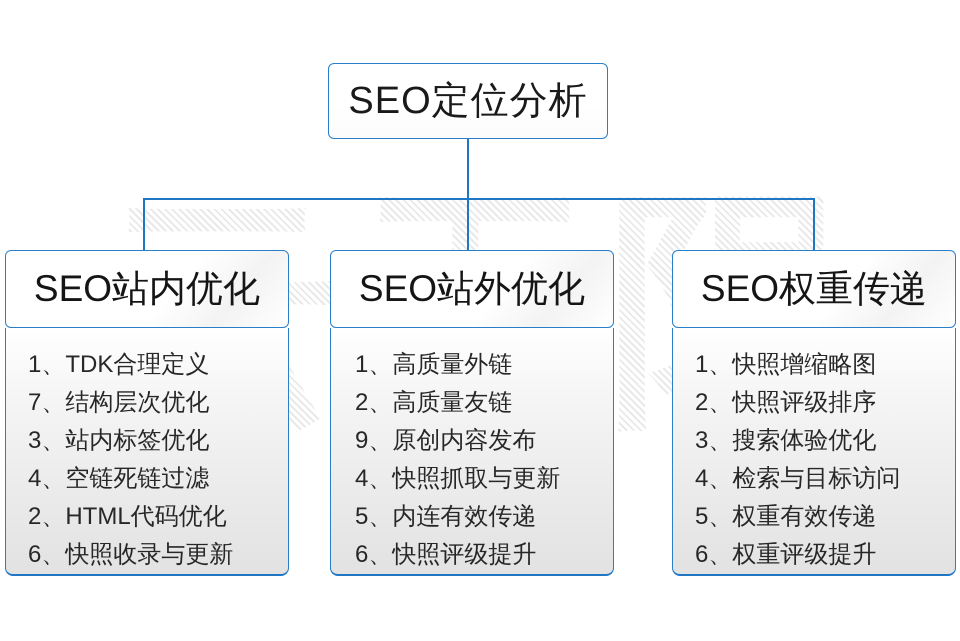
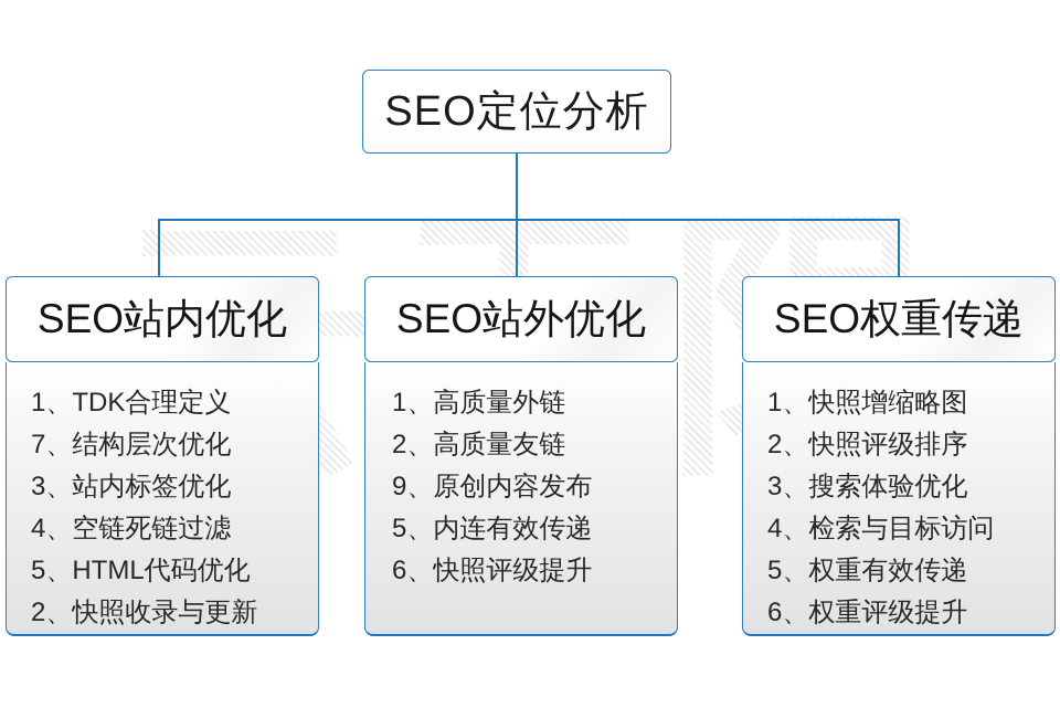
  SEO定位分析
  SEO站内优化
  1、TDK合理定义
  7、结构层次优化
  3、站内标签优化
  4、空链死链过滤
- 2、HTML代码优化
+ 5、HTML代码优化
- 6、快照收录与更新
+ 2、快照收录与更新
  SEO站外优化
  1、高质量外链
  2、高质量友链
  9、原创内容发布
- 4、快照抓取与更新
  5、内连有效传递
  6、快照评级提升
  SEO权重传递
  1、快照增缩略图
  2、快照评级排序
  3、搜索体验优化
  4、检索与目标访问
  5、权重有效传递
  6、权重评级提升
